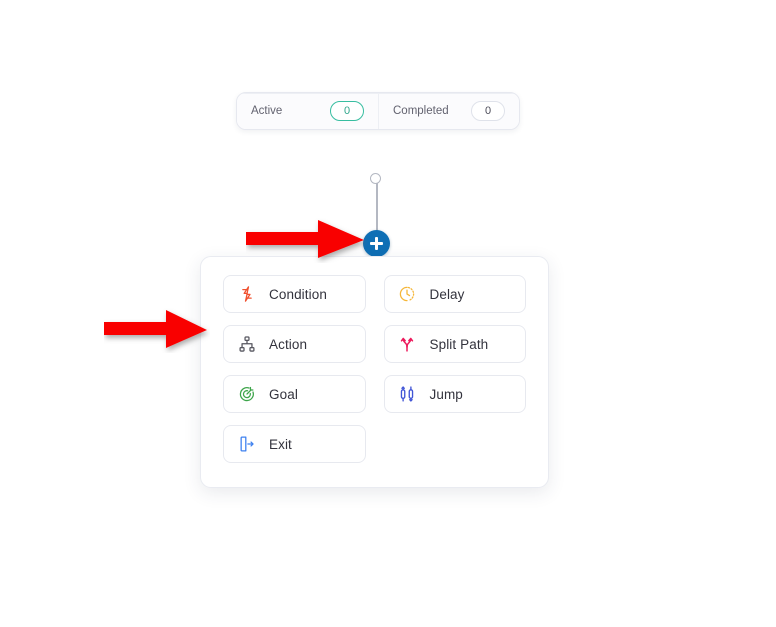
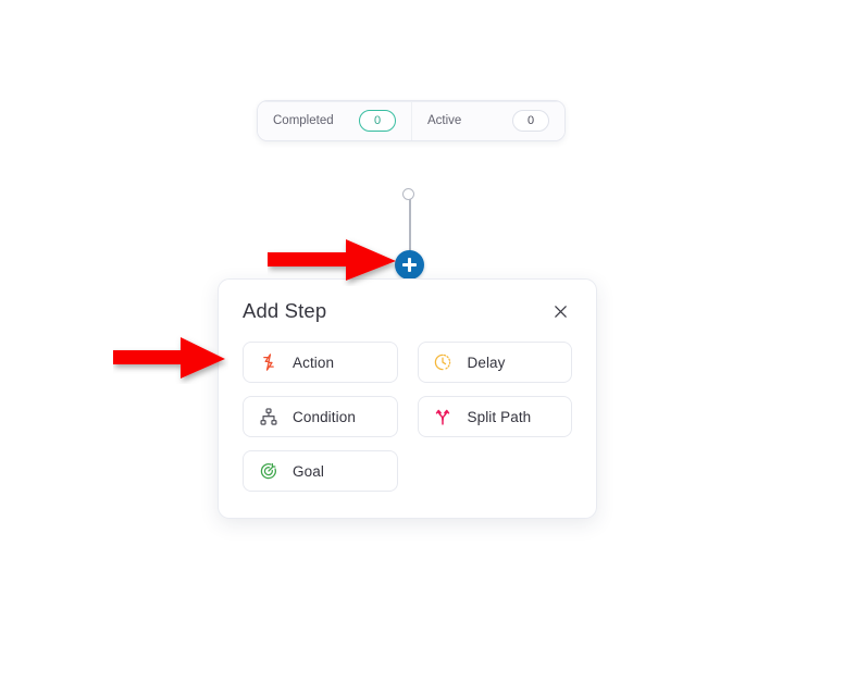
- Active
+ Completed
  0
- Completed
+ Active
  0
+ Add Step
- Condition
+ Action
  Delay
- Action
+ Condition
  Split Path
  Goal
- Jump
- Exit
